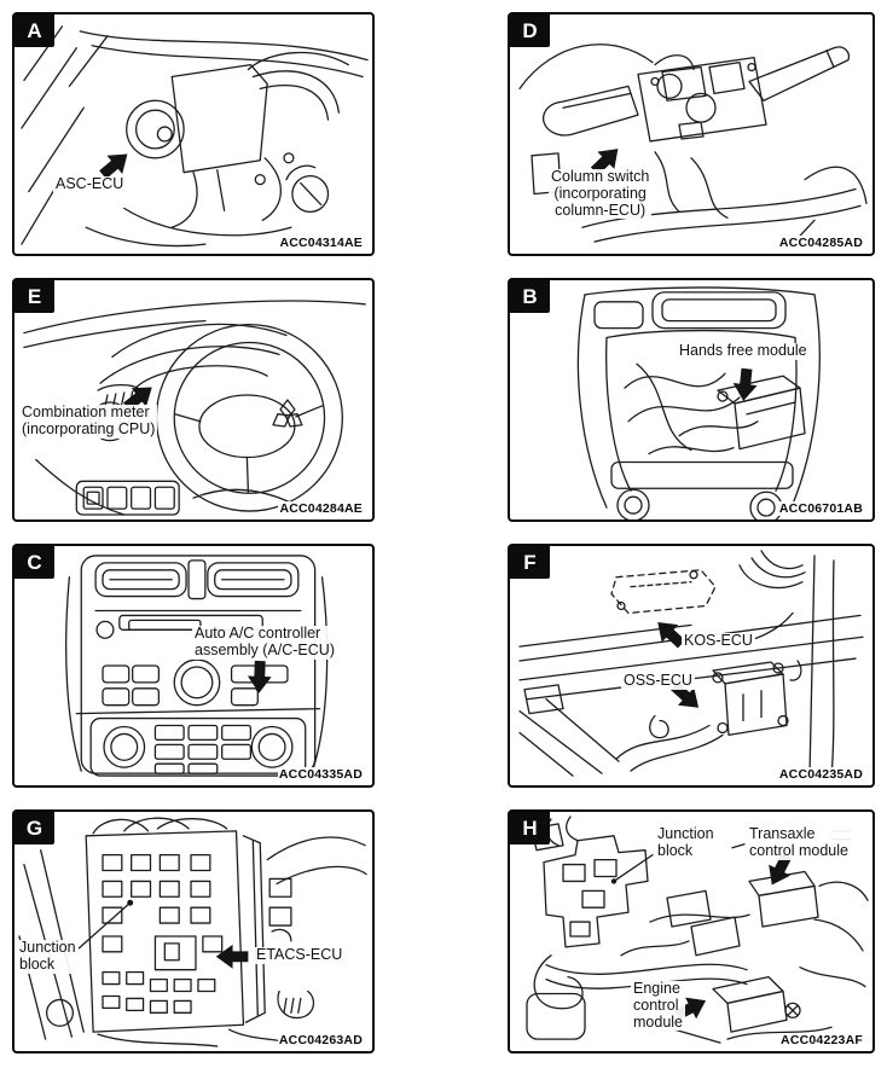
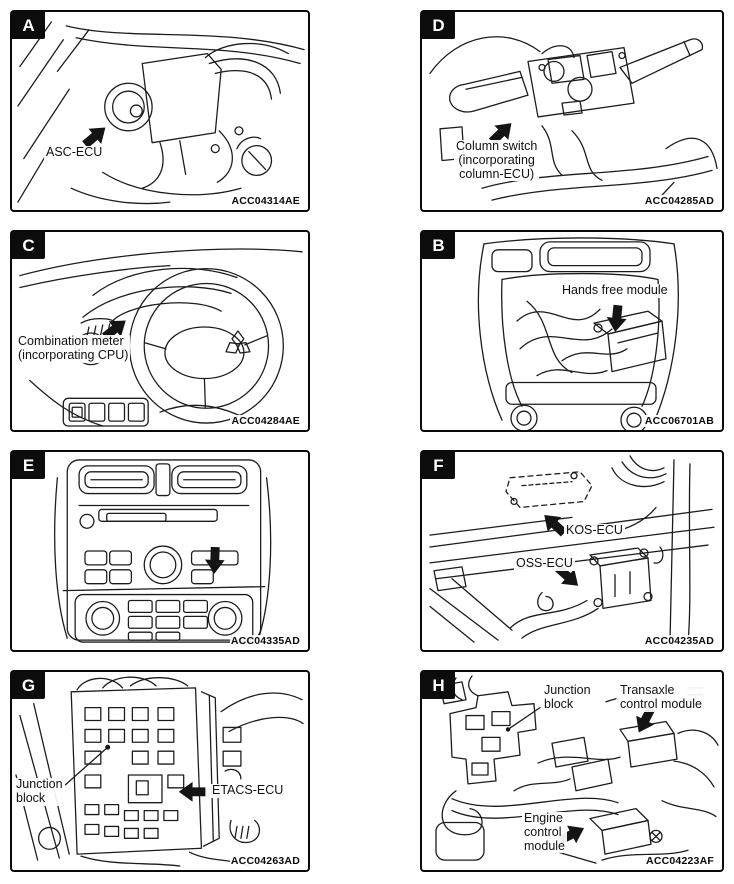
  A
  ASC-ECU
  ACC04314AE
  D
  Column switch
  (incorporating
  column-ECU)
  ACC04285AD
- E
+ C
  Combination meter
  (incorporating CPU)
  ACC04284AE
  B
  Hands free module
  ACC06701AB
- C
+ E
- Auto A/C controller
- assembly (A/C-ECU)
  ACC04335AD
  F
  KOS-ECU
  OSS-ECU
  ACC04235AD
  G
  Junction
  block
  ETACS-ECU
  ACC04263AD
  H
  Junction
  block
  Transaxle
  control module
  Engine
  control
  module
  ACC04223AF
